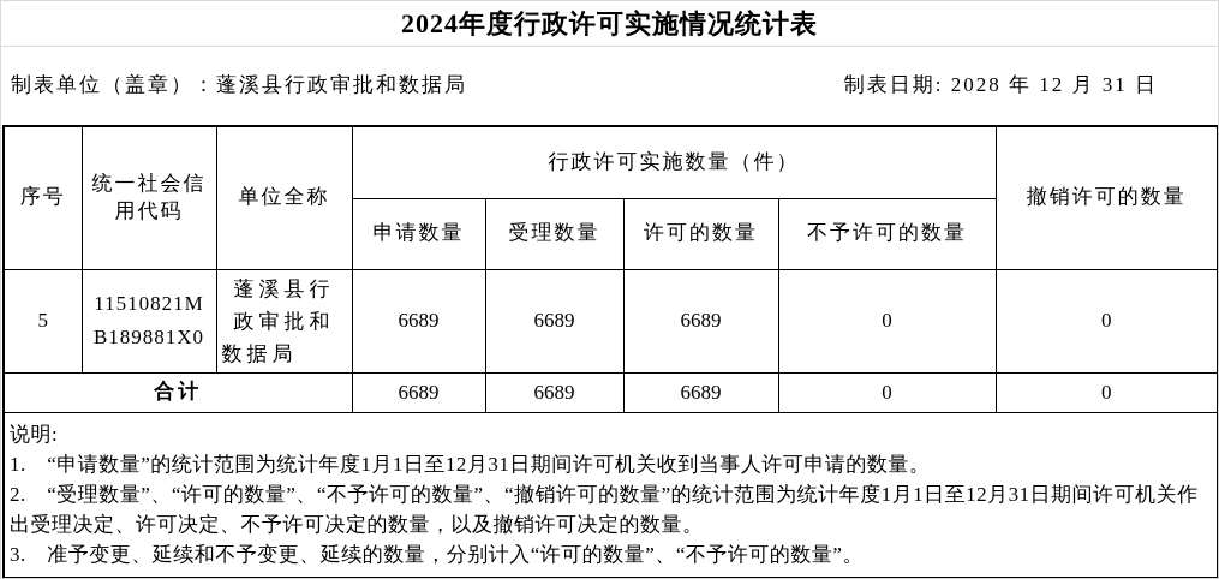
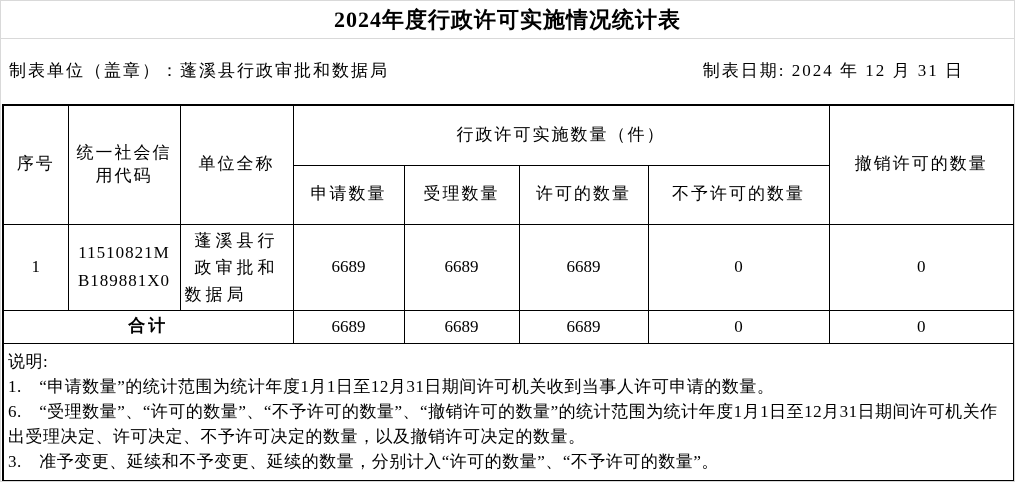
  2024年度行政许可实施情况统计表
  制表单位（盖章）：蓬溪县行政审批和数据局
- 制表日期: 2028 年 12 月 31 日
+ 制表日期: 2024 年 12 月 31 日
  序号	统一社会信用代码	单位全称	行政许可实施数量（件）	撤销许可的数量
  申请数量	受理数量	许可的数量	不予许可的数量
- 5	11510821MB189881X0	蓬溪县行政审批和数据局	6689	6689	6689	0	0
+ 1	11510821MB189881X0	蓬溪县行政审批和数据局	6689	6689	6689	0	0
  合计	6689	6689	6689	0	0
- 说明: 1. “申请数量”的统计范围为统计年度1月1日至12月31日期间许可机关收到当事人许可申请的数量。 2. “受理数量”、“许可的数量”、“不予许可的数量”、“撤销许可的数量”的统计范围为统计年度1月1日至12月31日期间许可机关作出受理决定、许可决定、不予许可决定的数量，以及撤销许可决定的数量。 3. 准予变更、延续和不予变更、延续的数量，分别计入“许可的数量”、“不予许可的数量”。
+ 说明: 1. “申请数量”的统计范围为统计年度1月1日至12月31日期间许可机关收到当事人许可申请的数量。 6. “受理数量”、“许可的数量”、“不予许可的数量”、“撤销许可的数量”的统计范围为统计年度1月1日至12月31日期间许可机关作出受理决定、许可决定、不予许可决定的数量，以及撤销许可决定的数量。 3. 准予变更、延续和不予变更、延续的数量，分别计入“许可的数量”、“不予许可的数量”。
